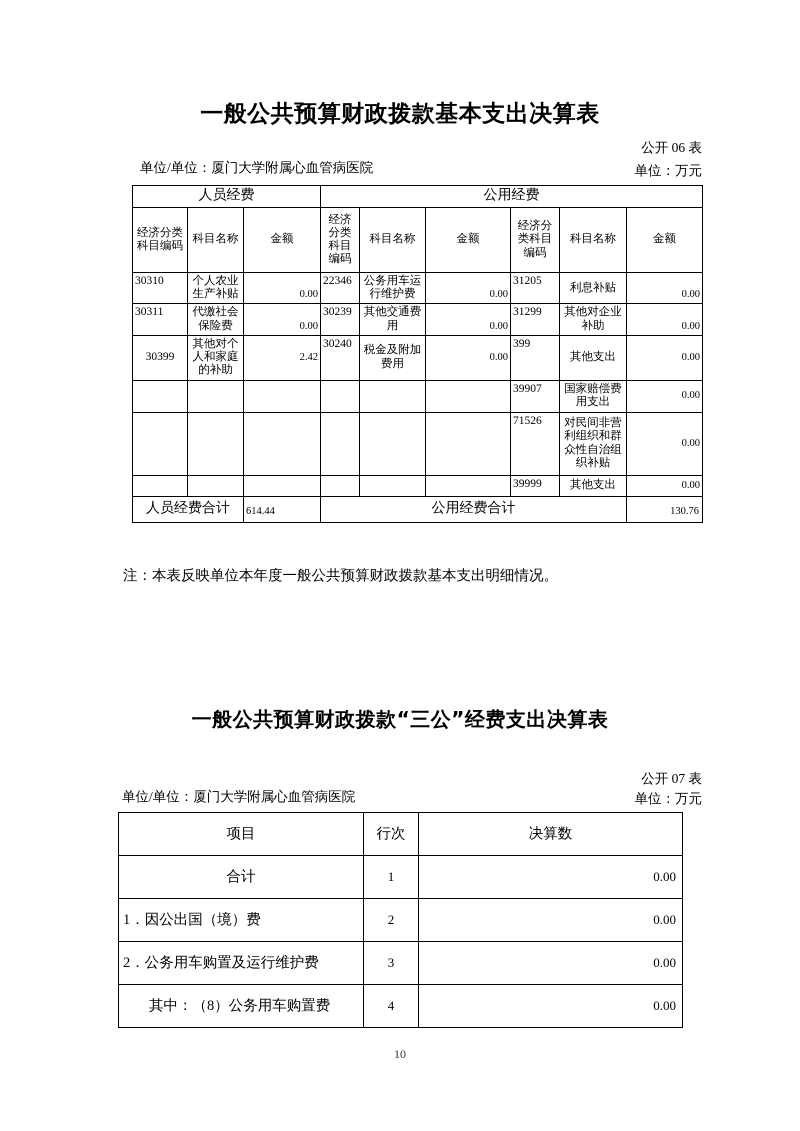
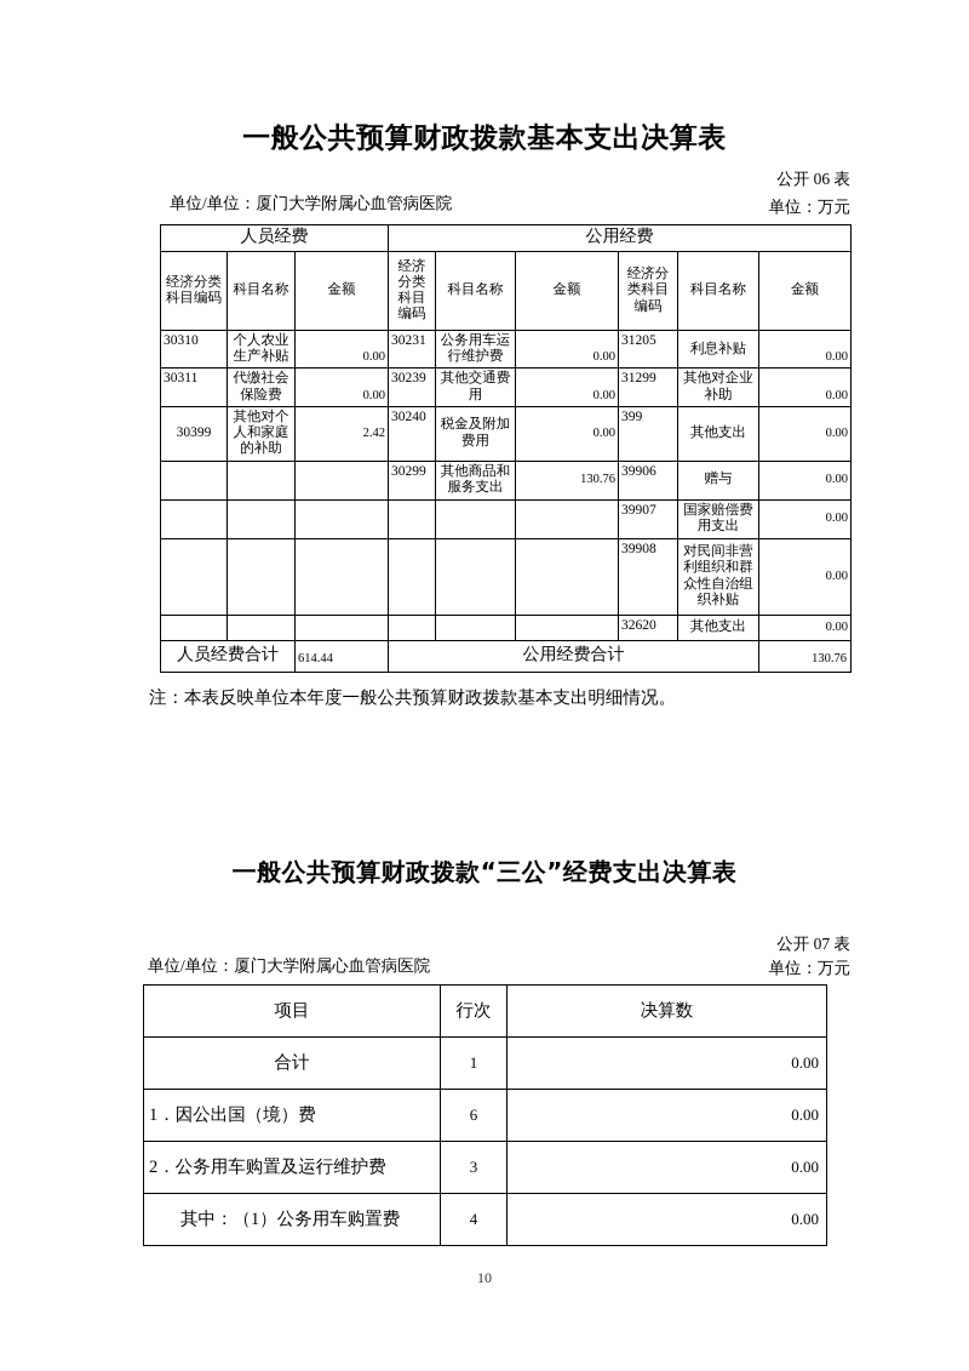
  一般公共预算财政拨款基本支出决算表
  公开 06 表
  单位/单位：厦门大学附属心血管病医院
  单位：万元
  人员经费	公用经费
  经济分类科目编码	科目名称	金额	经济分类科目编码	科目名称	金额	经济分类科目编码	科目名称	金额
- 30310	个人农业生产补贴	0.00	22346	公务用车运行维护费	0.00	31205	利息补贴	0.00
+ 30310	个人农业生产补贴	0.00	30231	公务用车运行维护费	0.00	31205	利息补贴	0.00
  30311	代缴社会保险费	0.00	30239	其他交通费用	0.00	31299	其他对企业补助	0.00
  30399	其他对个人和家庭的补助	2.42	30240	税金及附加费用	0.00	399	其他支出	0.00
+ 			30299	其他商品和服务支出	130.76	39906	赠与	0.00
  						39907	国家赔偿费用支出	0.00
- 						71526	对民间非营利组织和群众性自治组织补贴	0.00
+ 						39908	对民间非营利组织和群众性自治组织补贴	0.00
- 						39999	其他支出	0.00
+ 						32620	其他支出	0.00
  人员经费合计	614.44	公用经费合计	130.76
  注：本表反映单位本年度一般公共预算财政拨款基本支出明细情况。
  一般公共预算财政拨款“三公”经费支出决算表
  公开 07 表
  单位/单位：厦门大学附属心血管病医院
  单位：万元
  项目	行次	决算数
  合计	1	0.00
- 1．因公出国（境）费	2	0.00
+ 1．因公出国（境）费	6	0.00
  2．公务用车购置及运行维护费	3	0.00
- 其中：（8）公务用车购置费	4	0.00
+ 其中：（1）公务用车购置费	4	0.00
  10
